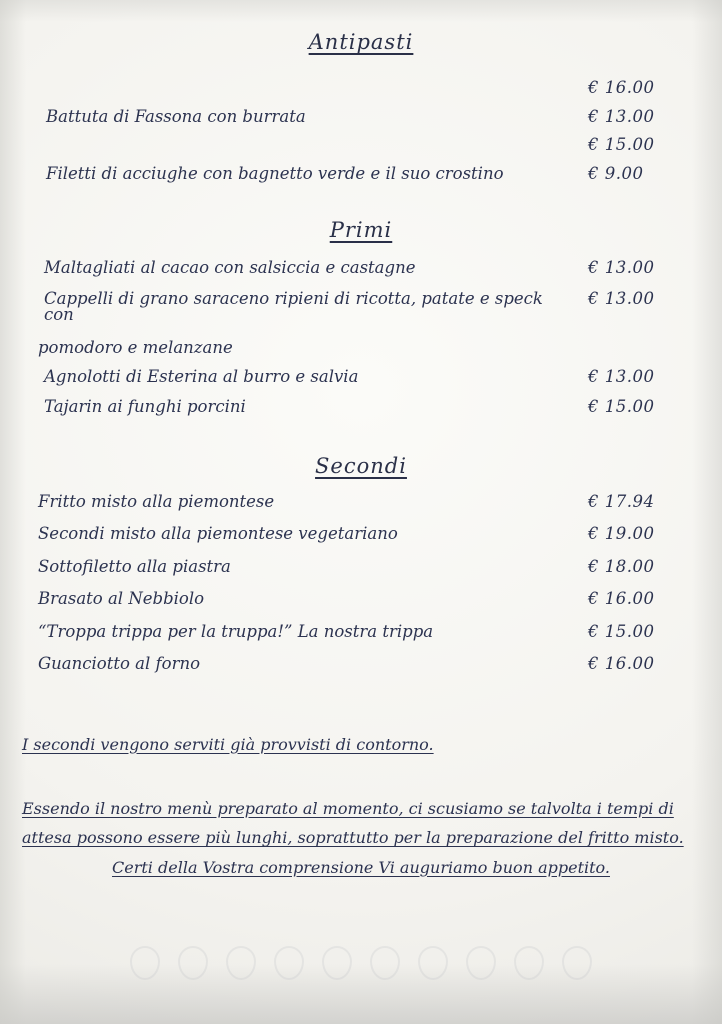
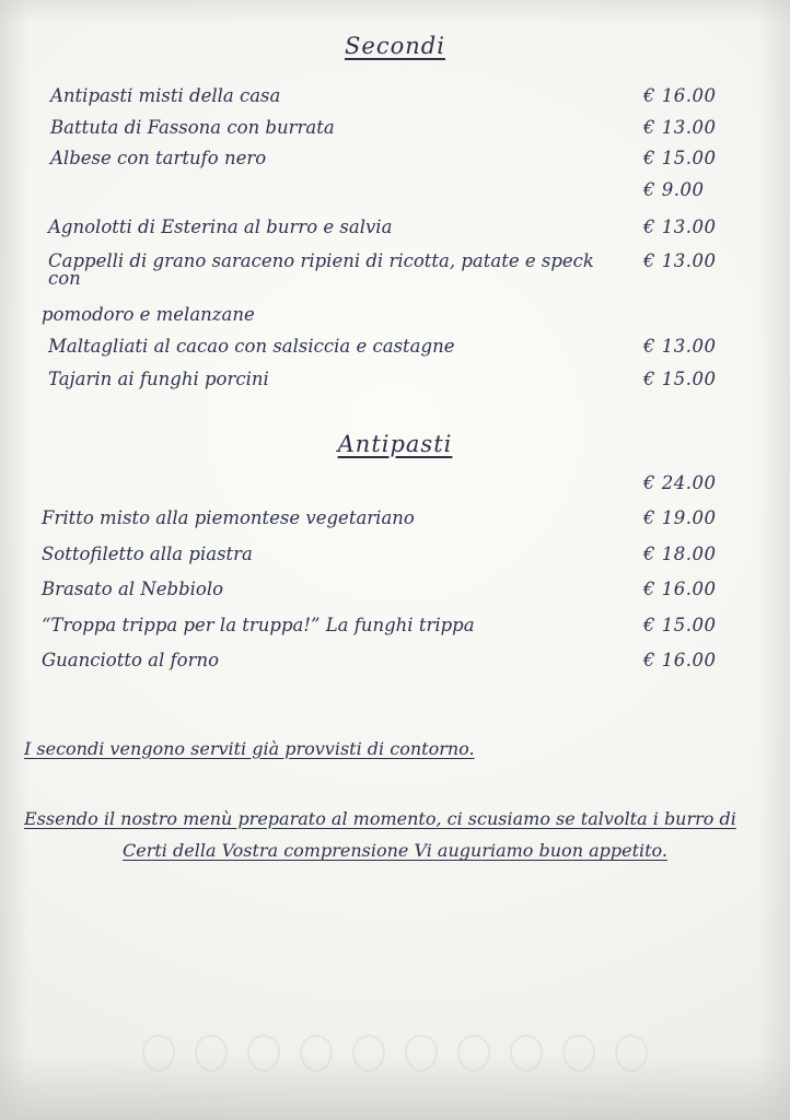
- Antipasti
+ Secondi
+ Antipasti misti della casa
  € 16.00
  Battuta di Fassona con burrata
  € 13.00
+ Albese con tartufo nero
  € 15.00
- Filetti di acciughe con bagnetto verde e il suo crostino
  € 9.00
- Primi
- Maltagliati al cacao con salsiccia e castagne
+ Agnolotti di Esterina al burro e salvia
  € 13.00
  Cappelli di grano saraceno ripieni di ricotta, patate e speck con
  € 13.00
  pomodoro e melanzane
- Agnolotti di Esterina al burro e salvia
+ Maltagliati al cacao con salsiccia e castagne
  € 13.00
  Tajarin ai funghi porcini
  € 15.00
- Secondi
+ Antipasti
- Fritto misto alla piemontese
- € 17.94
+ € 24.00
- Secondi misto alla piemontese vegetariano
+ Fritto misto alla piemontese vegetariano
  € 19.00
  Sottofiletto alla piastra
  € 18.00
  Brasato al Nebbiolo
  € 16.00
- “Troppa trippa per la truppa!” La nostra trippa
+ “Troppa trippa per la truppa!” La funghi trippa
  € 15.00
  Guanciotto al forno
  € 16.00
  I secondi vengono serviti già provvisti di contorno.
- Essendo il nostro menù preparato al momento, ci scusiamo se talvolta i tempi di
+ Essendo il nostro menù preparato al momento, ci scusiamo se talvolta i burro di
- attesa possono essere più lunghi, soprattutto per la preparazione del fritto misto.
  Certi della Vostra comprensione Vi auguriamo buon appetito.
